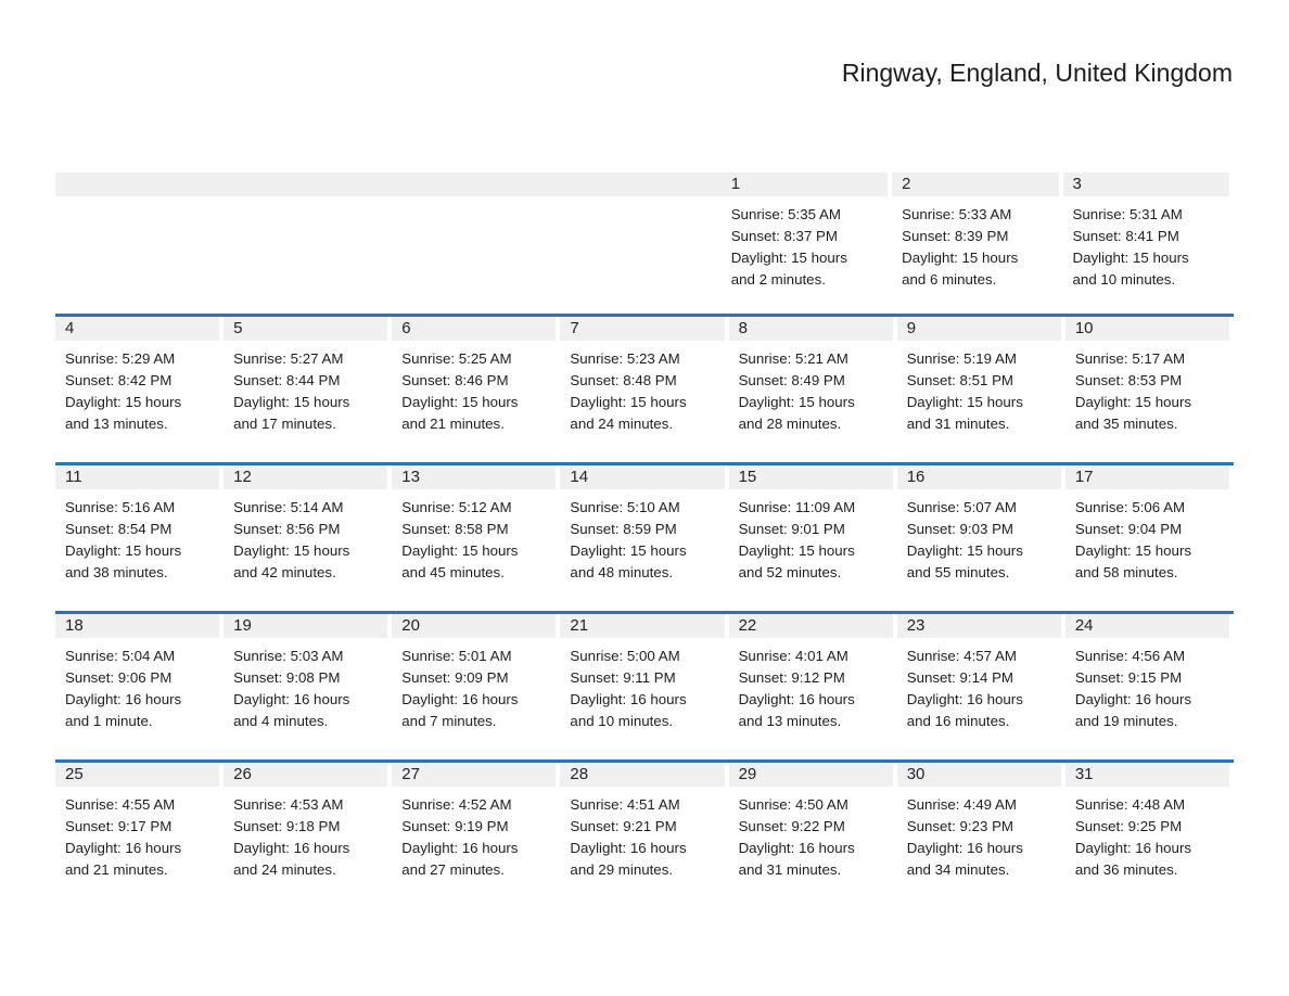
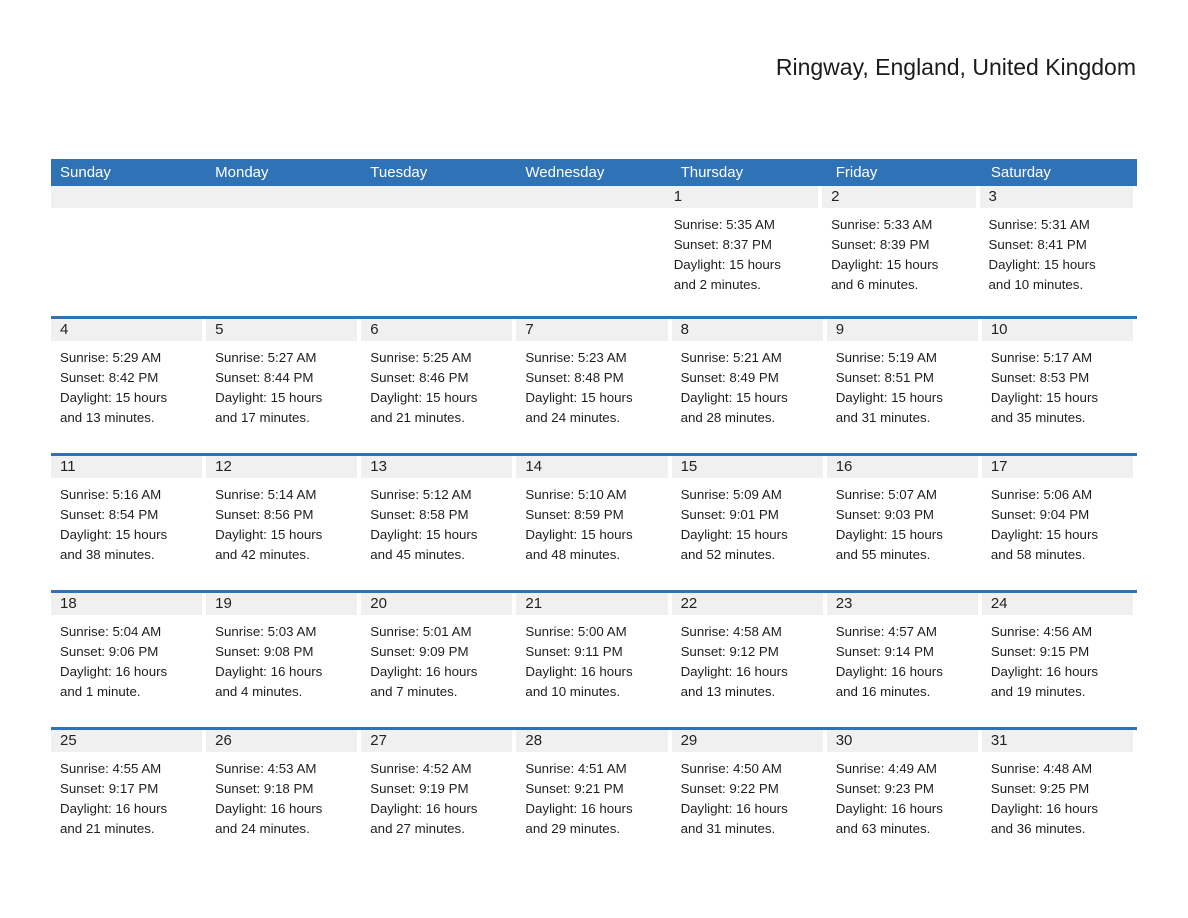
  Ringway, England, United Kingdom
+ Sunday
+ Monday
+ Tuesday
+ Wednesday
+ Thursday
+ Friday
+ Saturday
  1
  Sunrise: 5:35 AM
  Sunset: 8:37 PM
  Daylight: 15 hours
  and 2 minutes.
  2
  Sunrise: 5:33 AM
  Sunset: 8:39 PM
  Daylight: 15 hours
  and 6 minutes.
  3
  Sunrise: 5:31 AM
  Sunset: 8:41 PM
  Daylight: 15 hours
  and 10 minutes.
  4
  Sunrise: 5:29 AM
  Sunset: 8:42 PM
  Daylight: 15 hours
  and 13 minutes.
  5
  Sunrise: 5:27 AM
  Sunset: 8:44 PM
  Daylight: 15 hours
  and 17 minutes.
  6
  Sunrise: 5:25 AM
  Sunset: 8:46 PM
  Daylight: 15 hours
  and 21 minutes.
  7
  Sunrise: 5:23 AM
  Sunset: 8:48 PM
  Daylight: 15 hours
  and 24 minutes.
  8
  Sunrise: 5:21 AM
  Sunset: 8:49 PM
  Daylight: 15 hours
  and 28 minutes.
  9
  Sunrise: 5:19 AM
  Sunset: 8:51 PM
  Daylight: 15 hours
  and 31 minutes.
  10
  Sunrise: 5:17 AM
  Sunset: 8:53 PM
  Daylight: 15 hours
  and 35 minutes.
  11
  Sunrise: 5:16 AM
  Sunset: 8:54 PM
  Daylight: 15 hours
  and 38 minutes.
  12
  Sunrise: 5:14 AM
  Sunset: 8:56 PM
  Daylight: 15 hours
  and 42 minutes.
  13
  Sunrise: 5:12 AM
  Sunset: 8:58 PM
  Daylight: 15 hours
  and 45 minutes.
  14
  Sunrise: 5:10 AM
  Sunset: 8:59 PM
  Daylight: 15 hours
  and 48 minutes.
  15
- Sunrise: 11:09 AM
+ Sunrise: 5:09 AM
  Sunset: 9:01 PM
  Daylight: 15 hours
  and 52 minutes.
  16
  Sunrise: 5:07 AM
  Sunset: 9:03 PM
  Daylight: 15 hours
  and 55 minutes.
  17
  Sunrise: 5:06 AM
  Sunset: 9:04 PM
  Daylight: 15 hours
  and 58 minutes.
  18
  Sunrise: 5:04 AM
  Sunset: 9:06 PM
  Daylight: 16 hours
  and 1 minute.
  19
  Sunrise: 5:03 AM
  Sunset: 9:08 PM
  Daylight: 16 hours
  and 4 minutes.
  20
  Sunrise: 5:01 AM
  Sunset: 9:09 PM
  Daylight: 16 hours
  and 7 minutes.
  21
  Sunrise: 5:00 AM
  Sunset: 9:11 PM
  Daylight: 16 hours
  and 10 minutes.
  22
- Sunrise: 4:01 AM
+ Sunrise: 4:58 AM
  Sunset: 9:12 PM
  Daylight: 16 hours
  and 13 minutes.
  23
  Sunrise: 4:57 AM
  Sunset: 9:14 PM
  Daylight: 16 hours
  and 16 minutes.
  24
  Sunrise: 4:56 AM
  Sunset: 9:15 PM
  Daylight: 16 hours
  and 19 minutes.
  25
  Sunrise: 4:55 AM
  Sunset: 9:17 PM
  Daylight: 16 hours
  and 21 minutes.
  26
  Sunrise: 4:53 AM
  Sunset: 9:18 PM
  Daylight: 16 hours
  and 24 minutes.
  27
  Sunrise: 4:52 AM
  Sunset: 9:19 PM
  Daylight: 16 hours
  and 27 minutes.
  28
  Sunrise: 4:51 AM
  Sunset: 9:21 PM
  Daylight: 16 hours
  and 29 minutes.
  29
  Sunrise: 4:50 AM
  Sunset: 9:22 PM
  Daylight: 16 hours
  and 31 minutes.
  30
  Sunrise: 4:49 AM
  Sunset: 9:23 PM
  Daylight: 16 hours
- and 34 minutes.
+ and 63 minutes.
  31
  Sunrise: 4:48 AM
  Sunset: 9:25 PM
  Daylight: 16 hours
  and 36 minutes.
